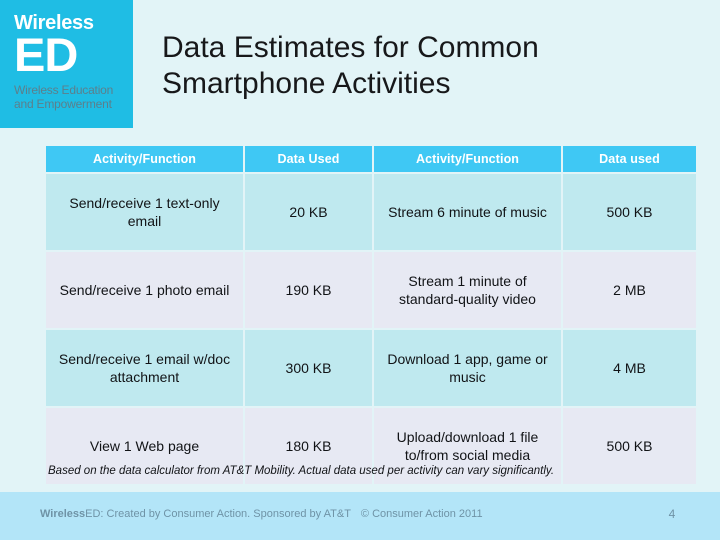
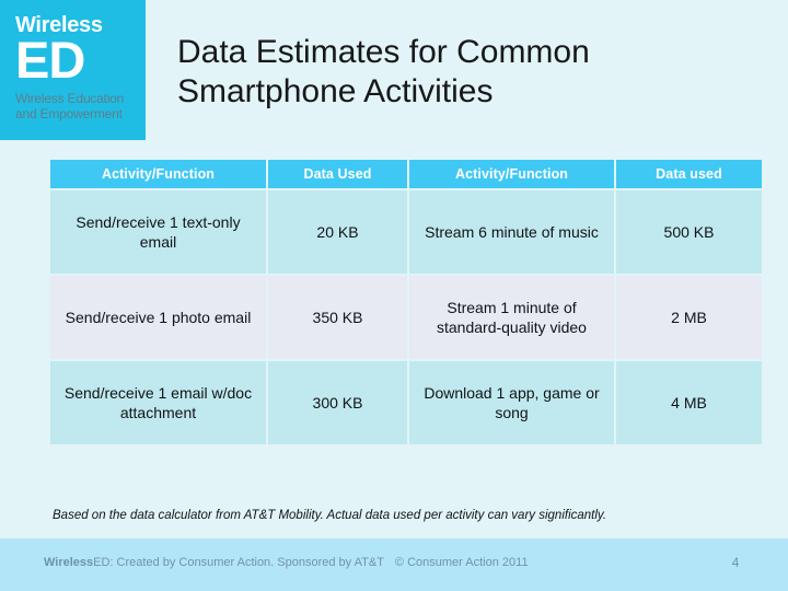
  Wireless
  ED
  Wireless Education
  and Empowerment
  Data Estimates for Common Smartphone Activities
  Activity/Function	Data Used	Activity/Function	Data used
  Send/receive 1 text-only email	20 KB	Stream 6 minute of music	500 KB
- Send/receive 1 photo email	190 KB	Stream 1 minute of standard-quality video	2 MB
+ Send/receive 1 photo email	350 KB	Stream 1 minute of standard-quality video	2 MB
- Send/receive 1 email w/doc attachment	300 KB	Download 1 app, game or music	4 MB
+ Send/receive 1 email w/doc attachment	300 KB	Download 1 app, game or song	4 MB
- View 1 Web page	180 KB	Upload/download 1 file to/from social media	500 KB
  Based on the data calculator from AT&T Mobility. Actual data used per activity can vary significantly.
  WirelessED: Created by Consumer Action. Sponsored by AT&T © Consumer Action 2011
  4
